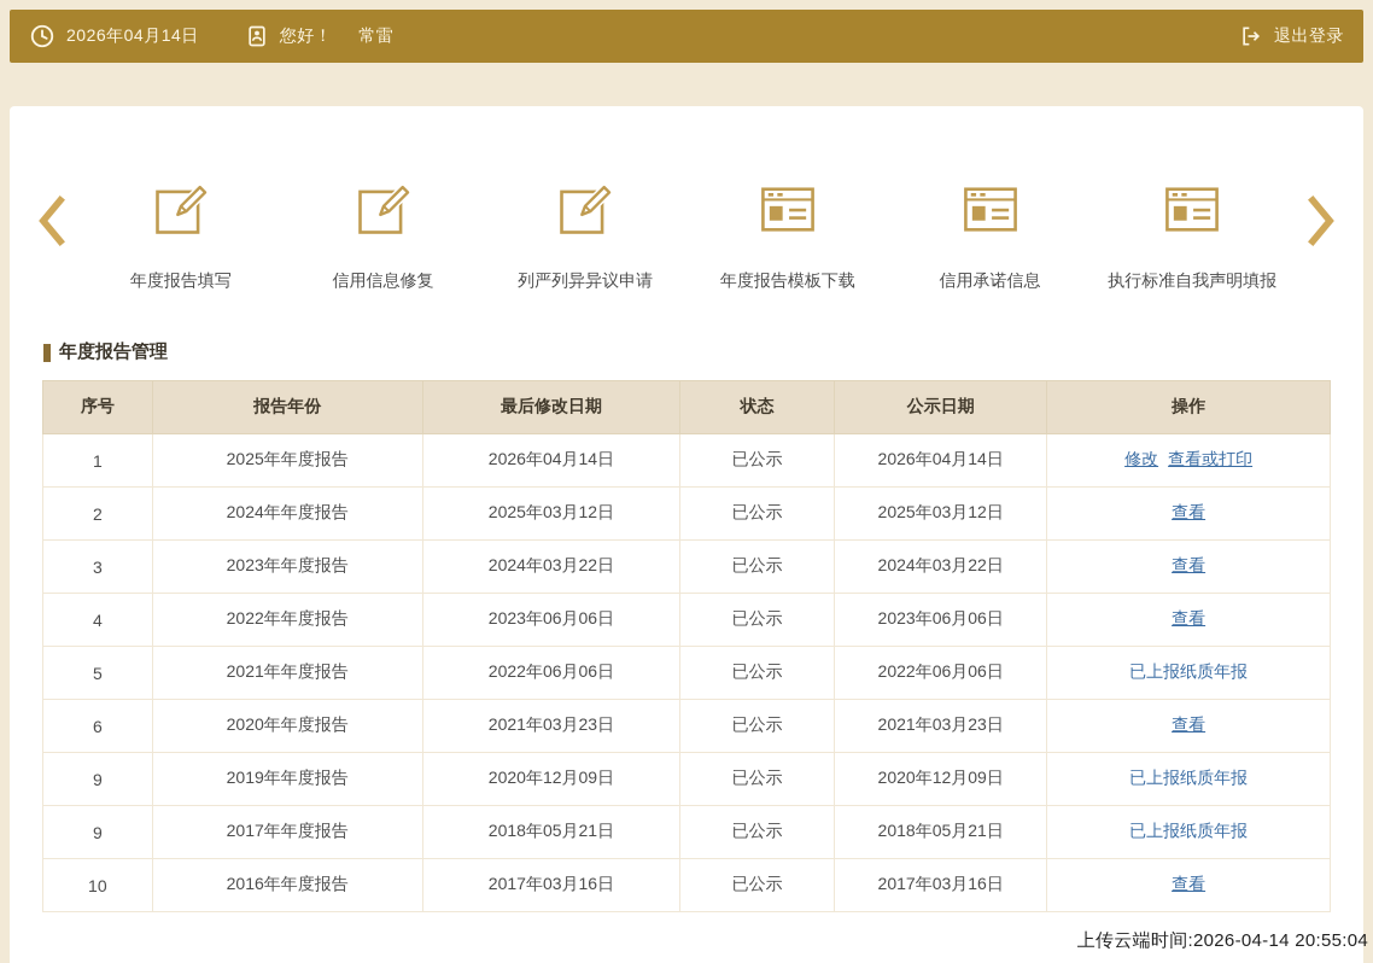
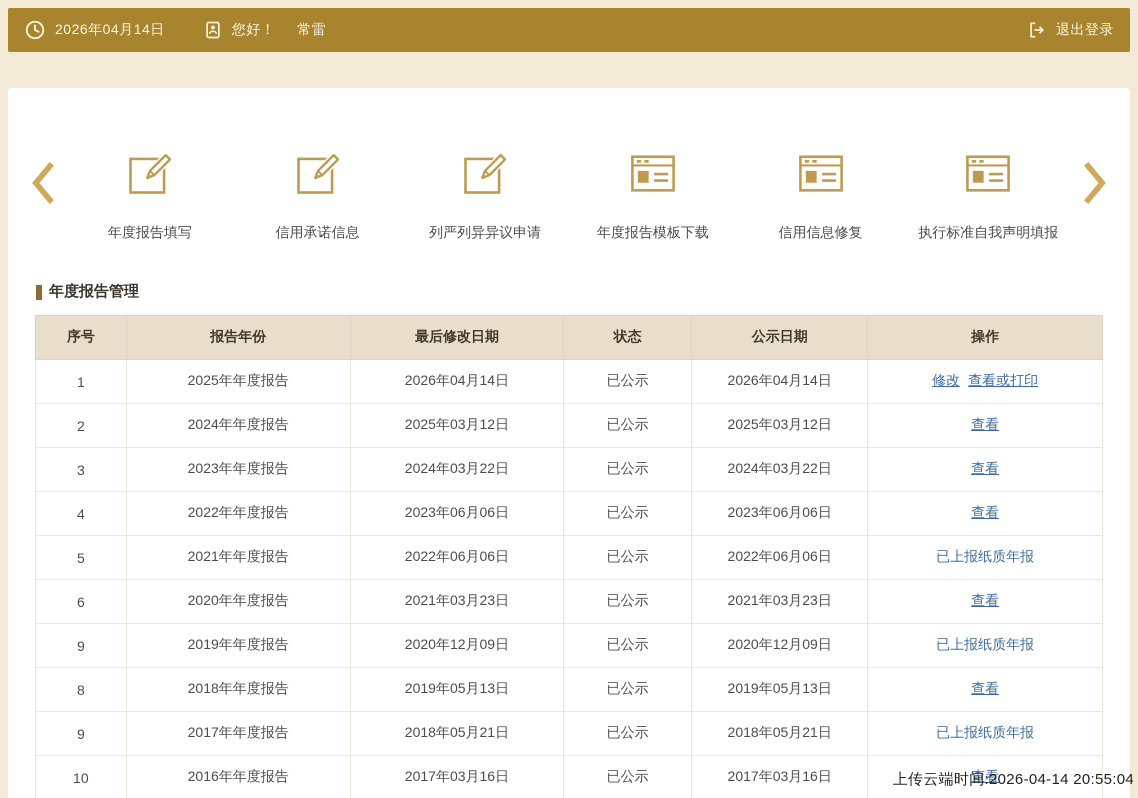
  2026年04月14日
  您好！
  常雷
  退出登录
  年度报告填写
- 信用信息修复
+ 信用承诺信息
  列严列异异议申请
  年度报告模板下载
- 信用承诺信息
+ 信用信息修复
  执行标准自我声明填报
  年度报告管理
  序号	报告年份	最后修改日期	状态	公示日期	操作
  1	2025年年度报告	2026年04月14日	已公示	2026年04月14日	修改 查看或打印
  2	2024年年度报告	2025年03月12日	已公示	2025年03月12日	查看
  3	2023年年度报告	2024年03月22日	已公示	2024年03月22日	查看
  4	2022年年度报告	2023年06月06日	已公示	2023年06月06日	查看
  5	2021年年度报告	2022年06月06日	已公示	2022年06月06日	已上报纸质年报
  6	2020年年度报告	2021年03月23日	已公示	2021年03月23日	查看
  9	2019年年度报告	2020年12月09日	已公示	2020年12月09日	已上报纸质年报
+ 8	2018年年度报告	2019年05月13日	已公示	2019年05月13日	查看
  9	2017年年度报告	2018年05月21日	已公示	2018年05月21日	已上报纸质年报
  10	2016年年度报告	2017年03月16日	已公示	2017年03月16日	查看
  上传云端时间:2026-04-14 20:55:04
